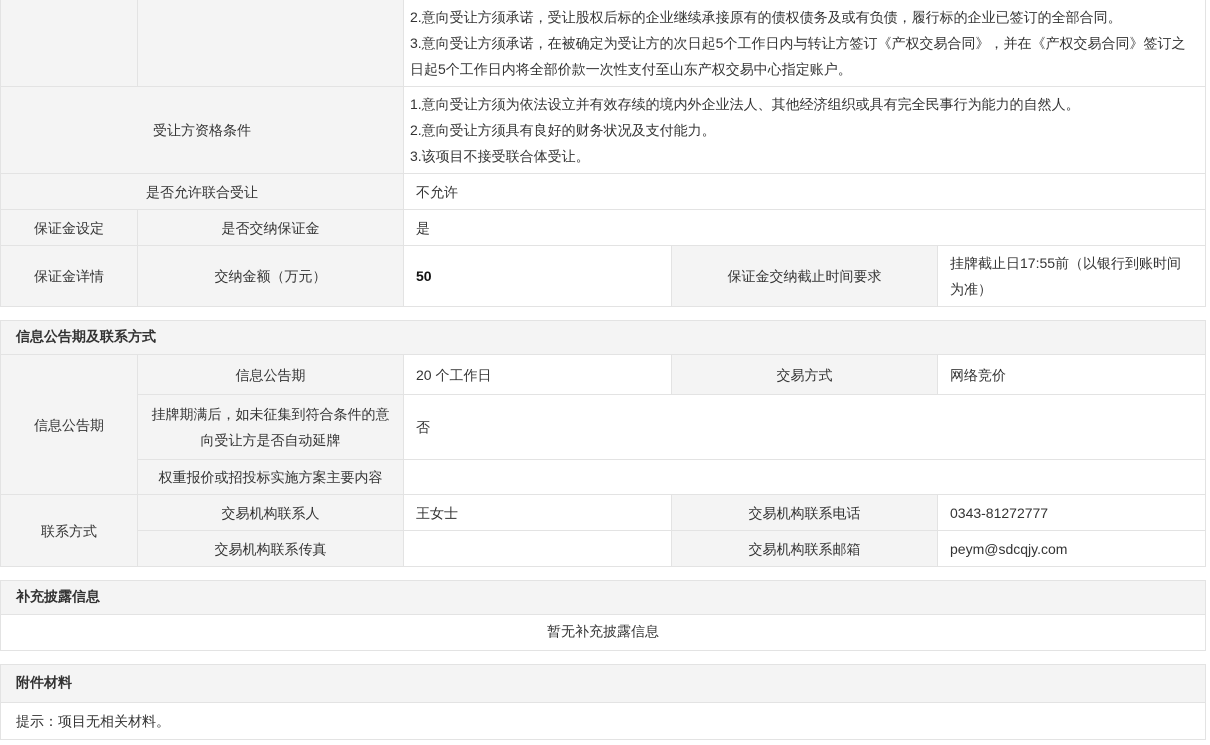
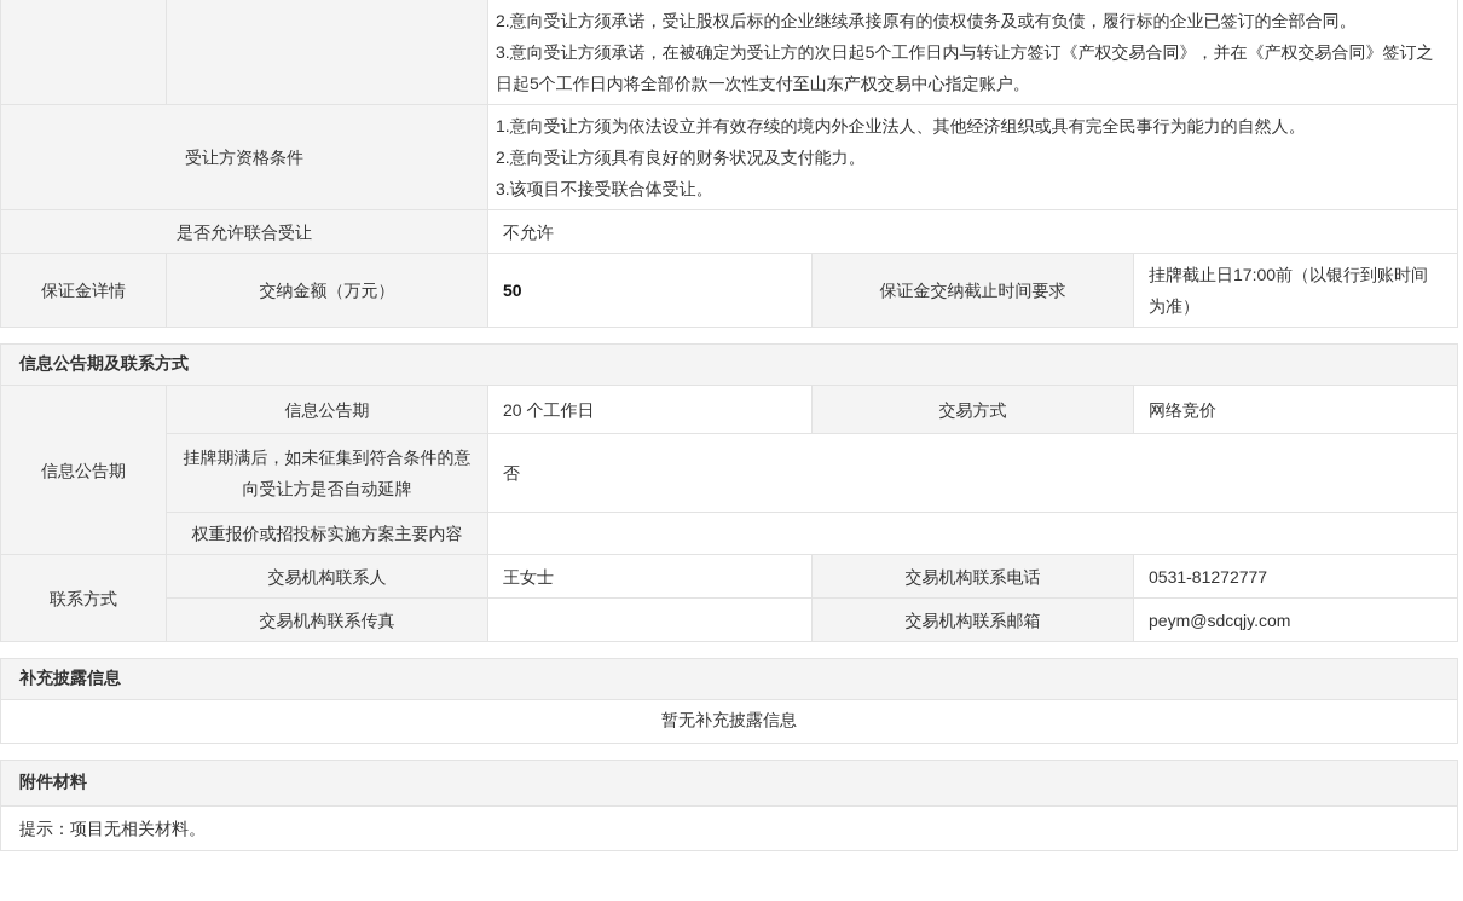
  		2.意向受让方须承诺，受让股权后标的企业继续承接原有的债权债务及或有负债，履行标的企业已签订的全部合同。 3.意向受让方须承诺，在被确定为受让方的次日起5个工作日内与转让方签订《产权交易合同》，并在《产权交易合同》签订之日起5个工作日内将全部价款一次性支付至山东产权交易中心指定账户。
  受让方资格条件	1.意向受让方须为依法设立并有效存续的境内外企业法人、其他经济组织或具有完全民事行为能力的自然人。 2.意向受让方须具有良好的财务状况及支付能力。 3.该项目不接受联合体受让。
  是否允许联合受让	不允许
- 保证金设定	是否交纳保证金	是
- 保证金详情	交纳金额（万元）	50	保证金交纳截止时间要求	挂牌截止日17:55前（以银行到账时间为准）
+ 保证金详情	交纳金额（万元）	50	保证金交纳截止时间要求	挂牌截止日17:00前（以银行到账时间为准）
  信息公告期及联系方式
  信息公告期	信息公告期	20 个工作日	交易方式	网络竞价
  挂牌期满后，如未征集到符合条件的意向受让方是否自动延牌	否
  权重报价或招投标实施方案主要内容
- 联系方式	交易机构联系人	王女士	交易机构联系电话	0343-81272777
+ 联系方式	交易机构联系人	王女士	交易机构联系电话	0531-81272777
  交易机构联系传真		交易机构联系邮箱	peym@sdcqjy.com
  补充披露信息
  暂无补充披露信息
  附件材料
  提示：项目无相关材料。
